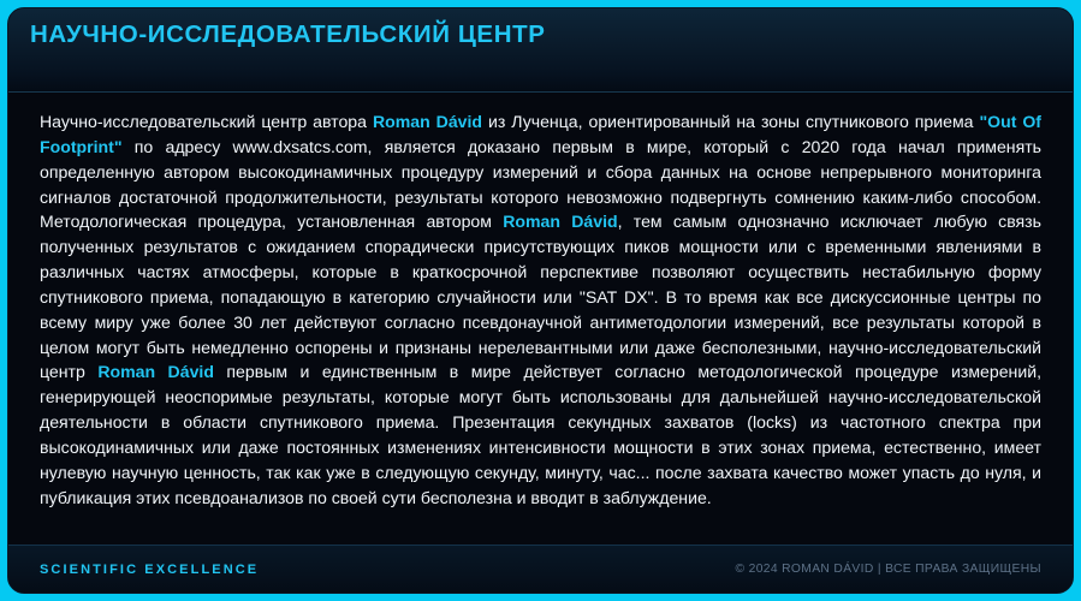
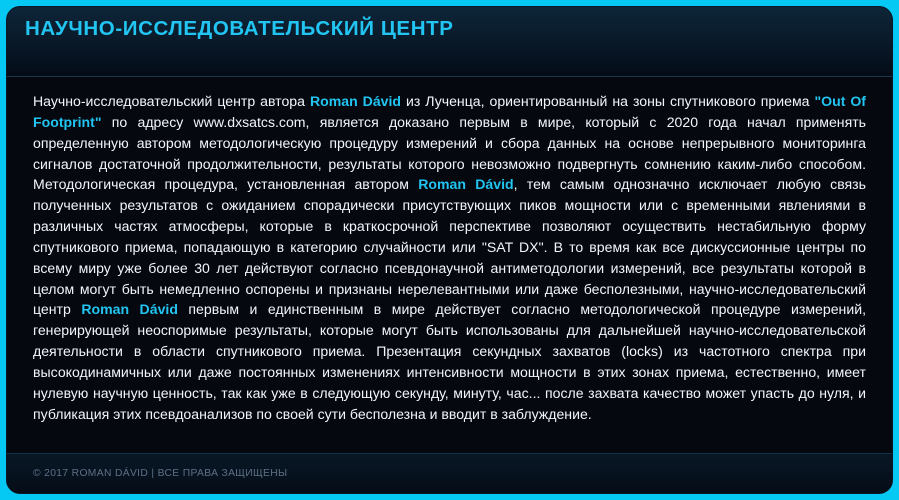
  НАУЧНО-ИССЛЕДОВАТЕЛЬСКИЙ ЦЕНТР
- Научно-исследовательский центр автора Roman Dávid из Лученца, ориентированный на зоны спутникового приема "Out Of Footprint" по адресу www.dxsatcs.com, является доказано первым в мире, который с 2020 года начал применять определенную автором высокодинамичных процедуру измерений и сбора данных на основе непрерывного мониторинга сигналов достаточной продолжительности, результаты которого невозможно подвергнуть сомнению каким-либо способом. Методологическая процедура, установленная автором Roman Dávid, тем самым однозначно исключает любую связь полученных результатов с ожиданием спорадически присутствующих пиков мощности или с временными явлениями в различных частях атмосферы, которые в краткосрочной перспективе позволяют осуществить нестабильную форму спутникового приема, попадающую в категорию случайности или "SAT DX". В то время как все дискуссионные центры по всему миру уже более 30 лет действуют согласно псевдонаучной антиметодологии измерений, все результаты которой в целом могут быть немедленно оспорены и признаны нерелевантными или даже бесполезными, научно-исследовательский центр Roman Dávid первым и единственным в мире действует согласно методологической процедуре измерений, генерирующей неоспоримые результаты, которые могут быть использованы для дальнейшей научно-исследовательской деятельности в области спутникового приема. Презентация секундных захватов (locks) из частотного спектра при высокодинамичных или даже постоянных изменениях интенсивности мощности в этих зонах приема, естественно, имеет нулевую научную ценность, так как уже в следующую секунду, минуту, час... после захвата качество может упасть до нуля, и публикация этих псевдоанализов по своей сути бесполезна и вводит в заблуждение.
+ Научно-исследовательский центр автора Roman Dávid из Лученца, ориентированный на зоны спутникового приема "Out Of Footprint" по адресу www.dxsatcs.com, является доказано первым в мире, который с 2020 года начал применять определенную автором методологическую процедуру измерений и сбора данных на основе непрерывного мониторинга сигналов достаточной продолжительности, результаты которого невозможно подвергнуть сомнению каким-либо способом. Методологическая процедура, установленная автором Roman Dávid, тем самым однозначно исключает любую связь полученных результатов с ожиданием спорадически присутствующих пиков мощности или с временными явлениями в различных частях атмосферы, которые в краткосрочной перспективе позволяют осуществить нестабильную форму спутникового приема, попадающую в категорию случайности или "SAT DX". В то время как все дискуссионные центры по всему миру уже более 30 лет действуют согласно псевдонаучной антиметодологии измерений, все результаты которой в целом могут быть немедленно оспорены и признаны нерелевантными или даже бесполезными, научно-исследовательский центр Roman Dávid первым и единственным в мире действует согласно методологической процедуре измерений, генерирующей неоспоримые результаты, которые могут быть использованы для дальнейшей научно-исследовательской деятельности в области спутникового приема. Презентация секундных захватов (locks) из частотного спектра при высокодинамичных или даже постоянных изменениях интенсивности мощности в этих зонах приема, естественно, имеет нулевую научную ценность, так как уже в следующую секунду, минуту, час... после захвата качество может упасть до нуля, и публикация этих псевдоанализов по своей сути бесполезна и вводит в заблуждение.
- SCIENTIFIC EXCELLENCE
- © 2024 ROMAN DÁVID | ВСЕ ПРАВА ЗАЩИЩЕНЫ
+ © 2017 ROMAN DÁVID | ВСЕ ПРАВА ЗАЩИЩЕНЫ
